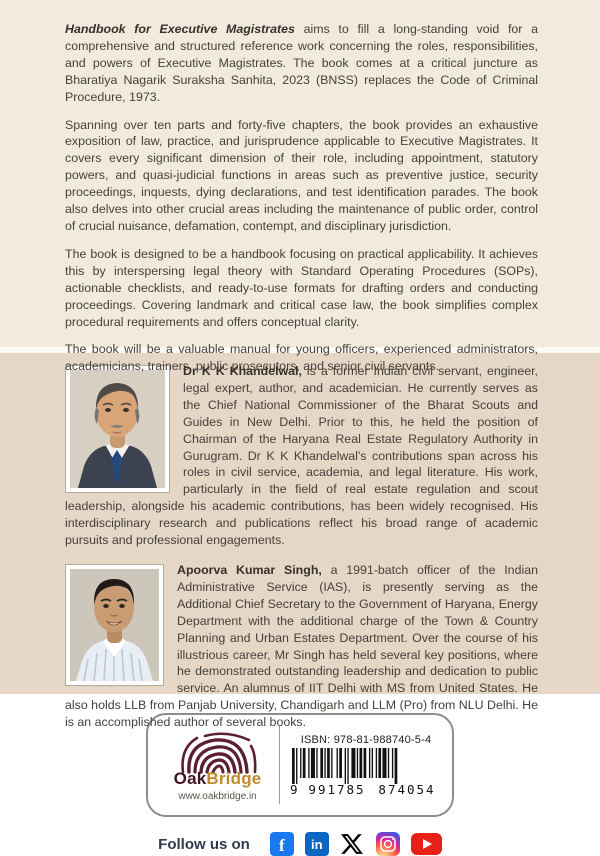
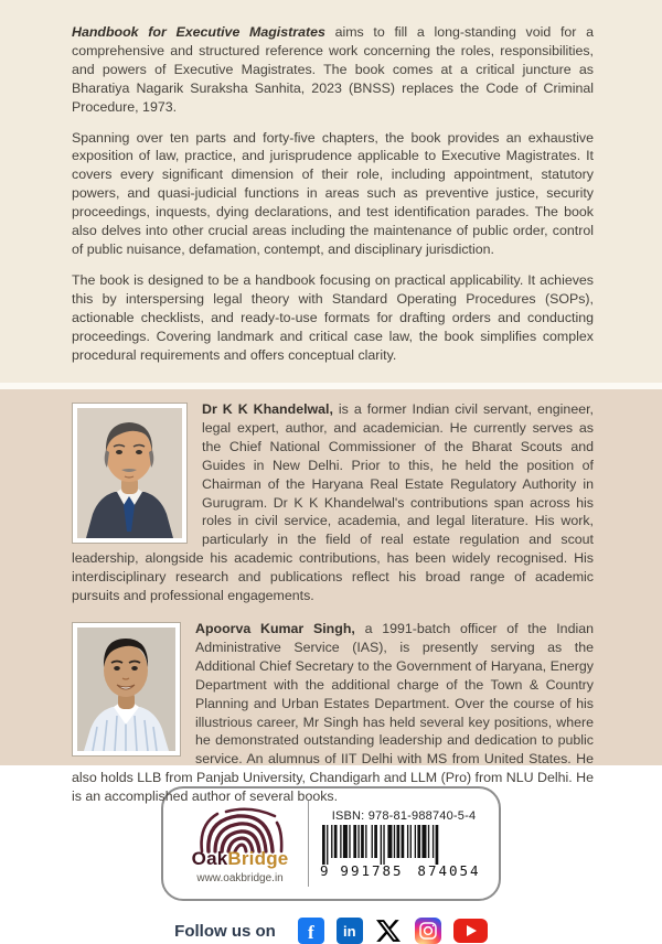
  Handbook for Executive Magistrates aims to fill a long-standing void for a comprehensive and structured reference work concerning the roles, responsibilities, and powers of Executive Magistrates. The book comes at a critical juncture as Bharatiya Nagarik Suraksha Sanhita, 2023 (BNSS) replaces the Code of Criminal Procedure, 1973.
- Spanning over ten parts and forty-five chapters, the book provides an exhaustive exposition of law, practice, and jurisprudence applicable to Executive Magistrates. It covers every significant dimension of their role, including appointment, statutory powers, and quasi-judicial functions in areas such as preventive justice, security proceedings, inquests, dying declarations, and test identification parades. The book also delves into other crucial areas including the maintenance of public order, control of crucial nuisance, defamation, contempt, and disciplinary jurisdiction.
+ Spanning over ten parts and forty-five chapters, the book provides an exhaustive exposition of law, practice, and jurisprudence applicable to Executive Magistrates. It covers every significant dimension of their role, including appointment, statutory powers, and quasi-judicial functions in areas such as preventive justice, security proceedings, inquests, dying declarations, and test identification parades. The book also delves into other crucial areas including the maintenance of public order, control of public nuisance, defamation, contempt, and disciplinary jurisdiction.
  The book is designed to be a handbook focusing on practical applicability. It achieves this by interspersing legal theory with Standard Operating Procedures (SOPs), actionable checklists, and ready-to-use formats for drafting orders and conducting proceedings. Covering landmark and critical case law, the book simplifies complex procedural requirements and offers conceptual clarity.
- The book will be a valuable manual for young officers, experienced administrators, academicians, trainers, public prosecutors, and senior civil servants.
  Dr K K Khandelwal, is a former Indian civil servant, engineer, legal expert, author, and academician. He currently serves as the Chief National Commissioner of the Bharat Scouts and Guides in New Delhi. Prior to this, he held the position of Chairman of the Haryana Real Estate Regulatory Authority in Gurugram. Dr K K Khandelwal's contributions span across his roles in civil service, academia, and legal literature. His work, particularly in the field of real estate regulation and scout leadership, alongside his academic contributions, has been widely recognised. His interdisciplinary research and publications reflect his broad range of academic pursuits and professional engagements.
  Apoorva Kumar Singh, a 1991-batch officer of the Indian Administrative Service (IAS), is presently serving as the Additional Chief Secretary to the Government of Haryana, Energy Department with the additional charge of the Town & Country Planning and Urban Estates Department. Over the course of his illustrious career, Mr Singh has held several key positions, where he demonstrated outstanding leadership and dedication to public service. An alumnus of IIT Delhi with MS from United States. He also holds LLB from Panjab University, Chandigarh and LLM (Pro) from NLU Delhi. He is an accomplished author of several books.
  OakBridge
  www.oakbridge.in
  ISBN: 978-81-988740-5-4
  9
  991785
  874054
  Follow us on
  f
  in
